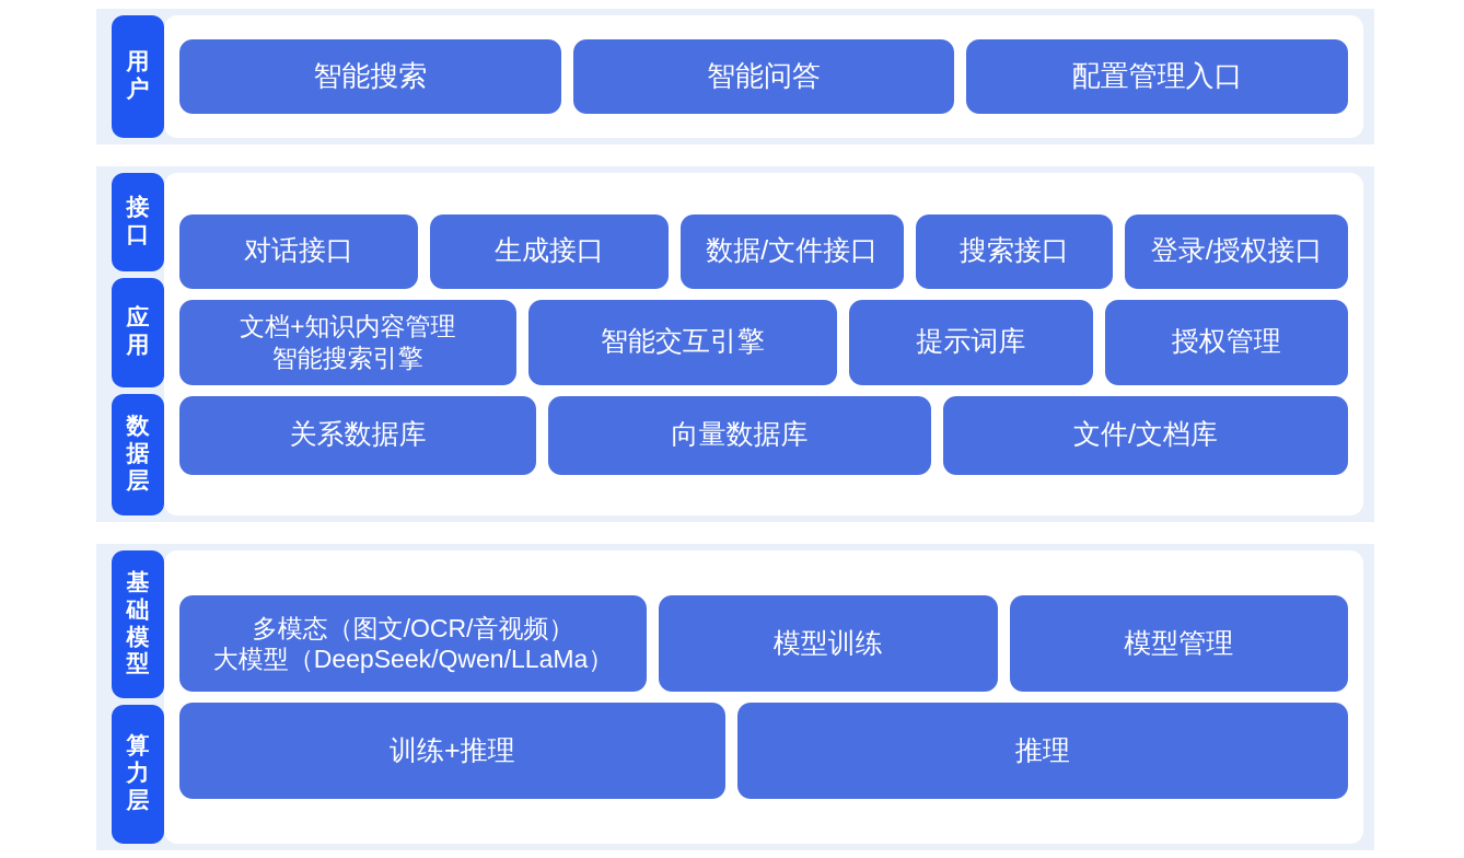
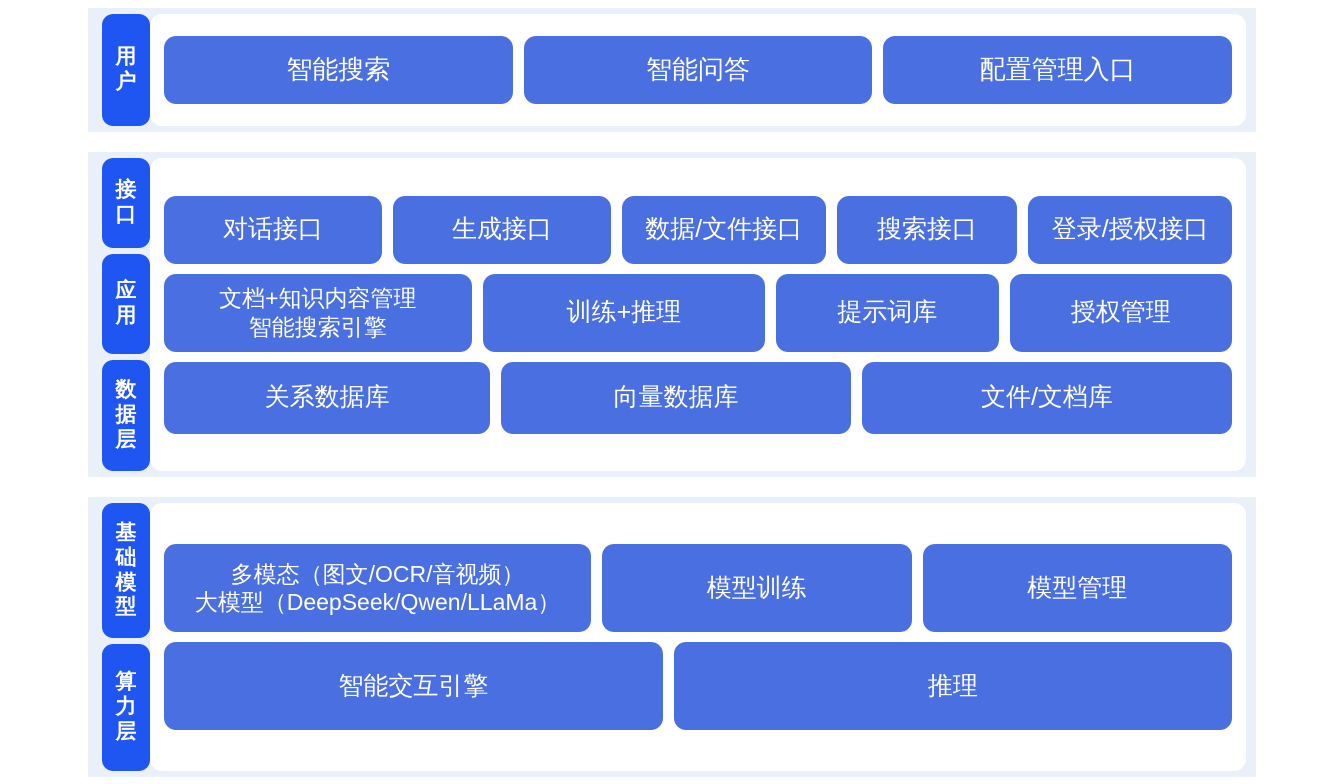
  用户
  智能搜索
  智能问答
  配置管理入口
  接口
  应用
  数据层
  对话接口
  生成接口
  数据/文件接口
  搜索接口
  登录/授权接口
  文档+知识内容管理
  智能搜索引擎
- 智能交互引擎
+ 训练+推理
  提示词库
  授权管理
  关系数据库
  向量数据库
  文件/文档库
  基础模型
  算力层
  多模态（图文/OCR/音视频）
  大模型（DeepSeek/Qwen/LLaMa）
  模型训练
  模型管理
- 训练+推理
+ 智能交互引擎
  推理
